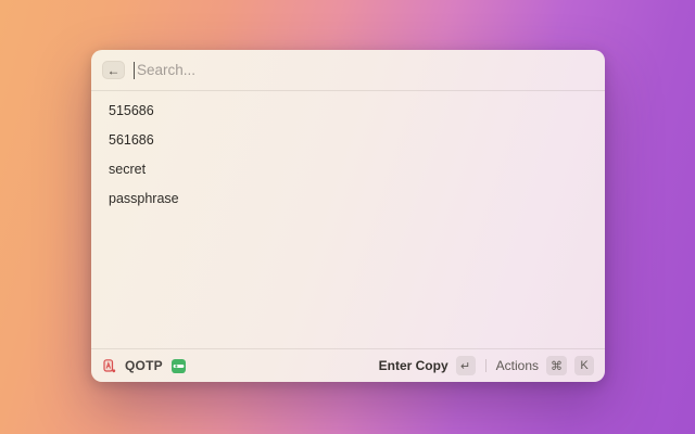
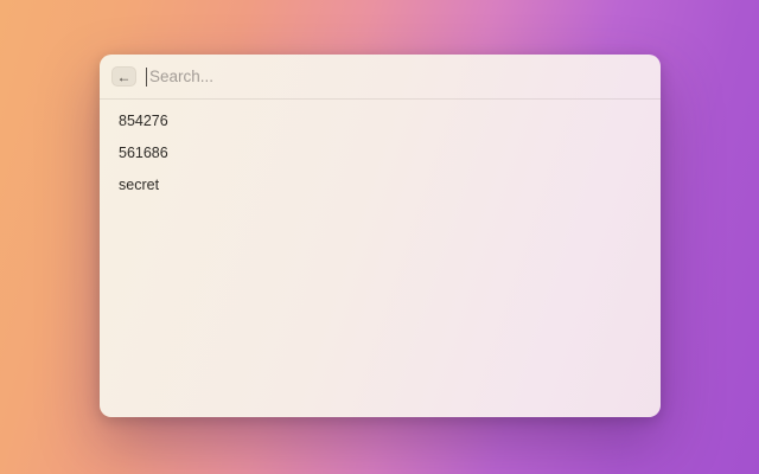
  ←
  Search...
- 515686
+ 854276
  561686
  secret
- passphrase
- QOTP
- Enter Copy
- ↵
- Actions
- ⌘
- K
